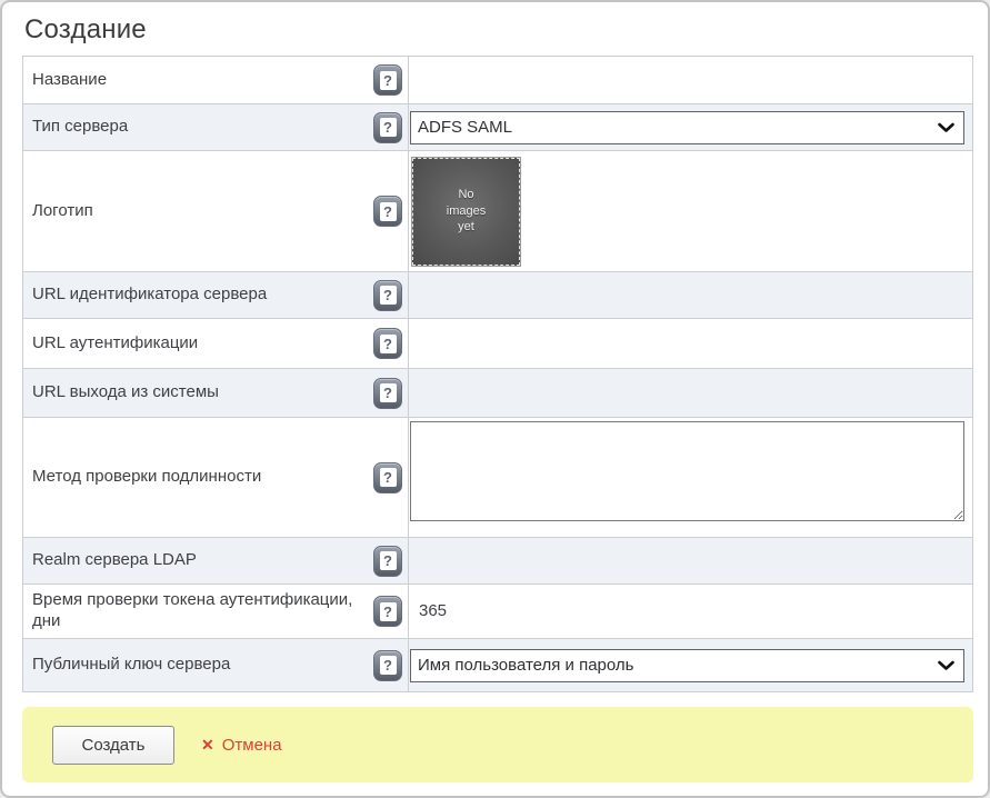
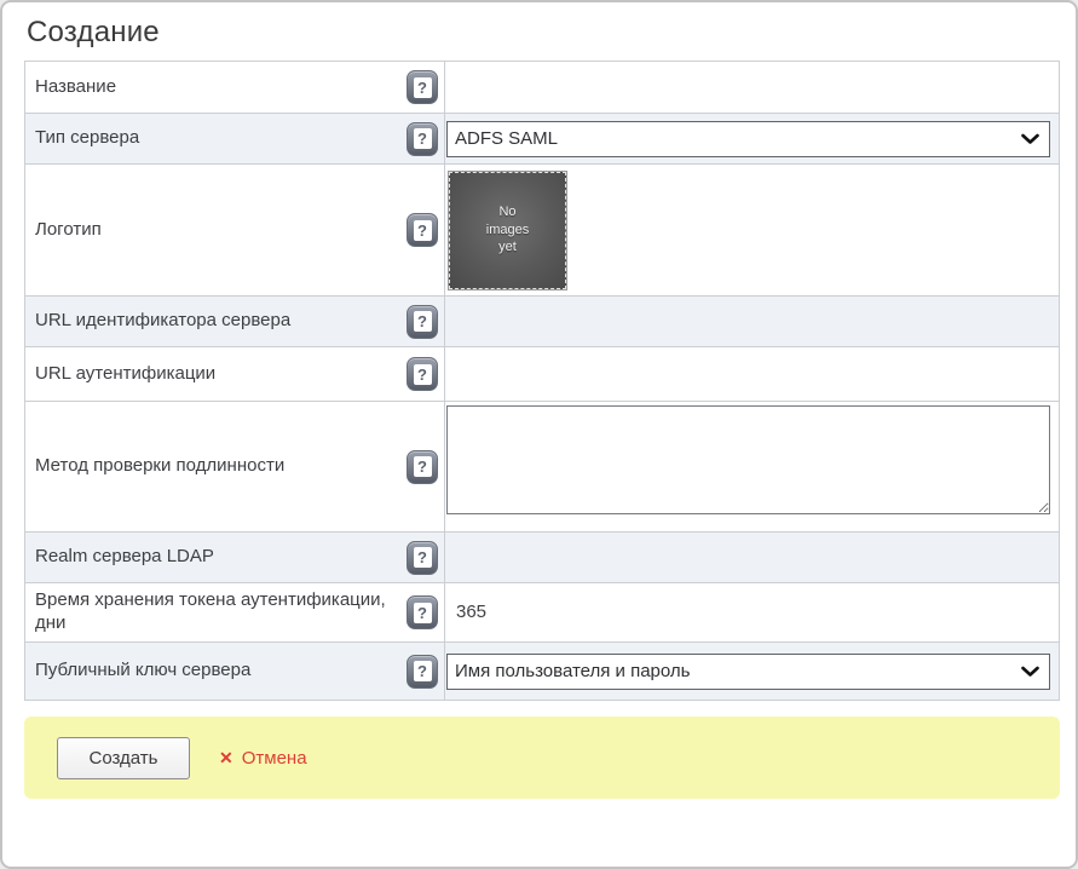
  Создание
  Название ?
  Тип сервера ?	ADFS SAML
  Логотип ?	No images yet
  URL идентификатора сервера ?
  URL аутентификации ?
- URL выхода из системы ?
  Метод проверки подлинности ?
  Realm сервера LDAP ?
- Время проверки токена аутентификации, дни ?	365
+ Время хранения токена аутентификации, дни ?	365
  Публичный ключ сервера ?	Имя пользователя и пароль
  Создать
  ✕
  Отмена
